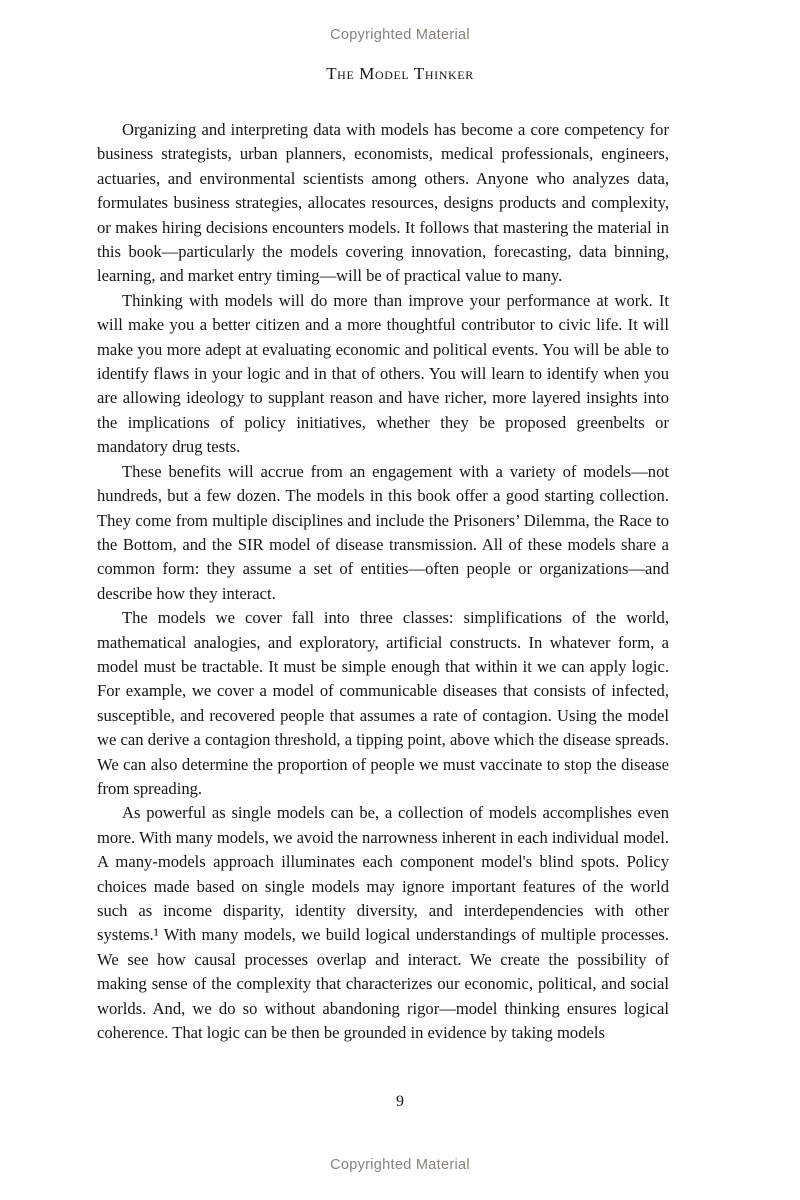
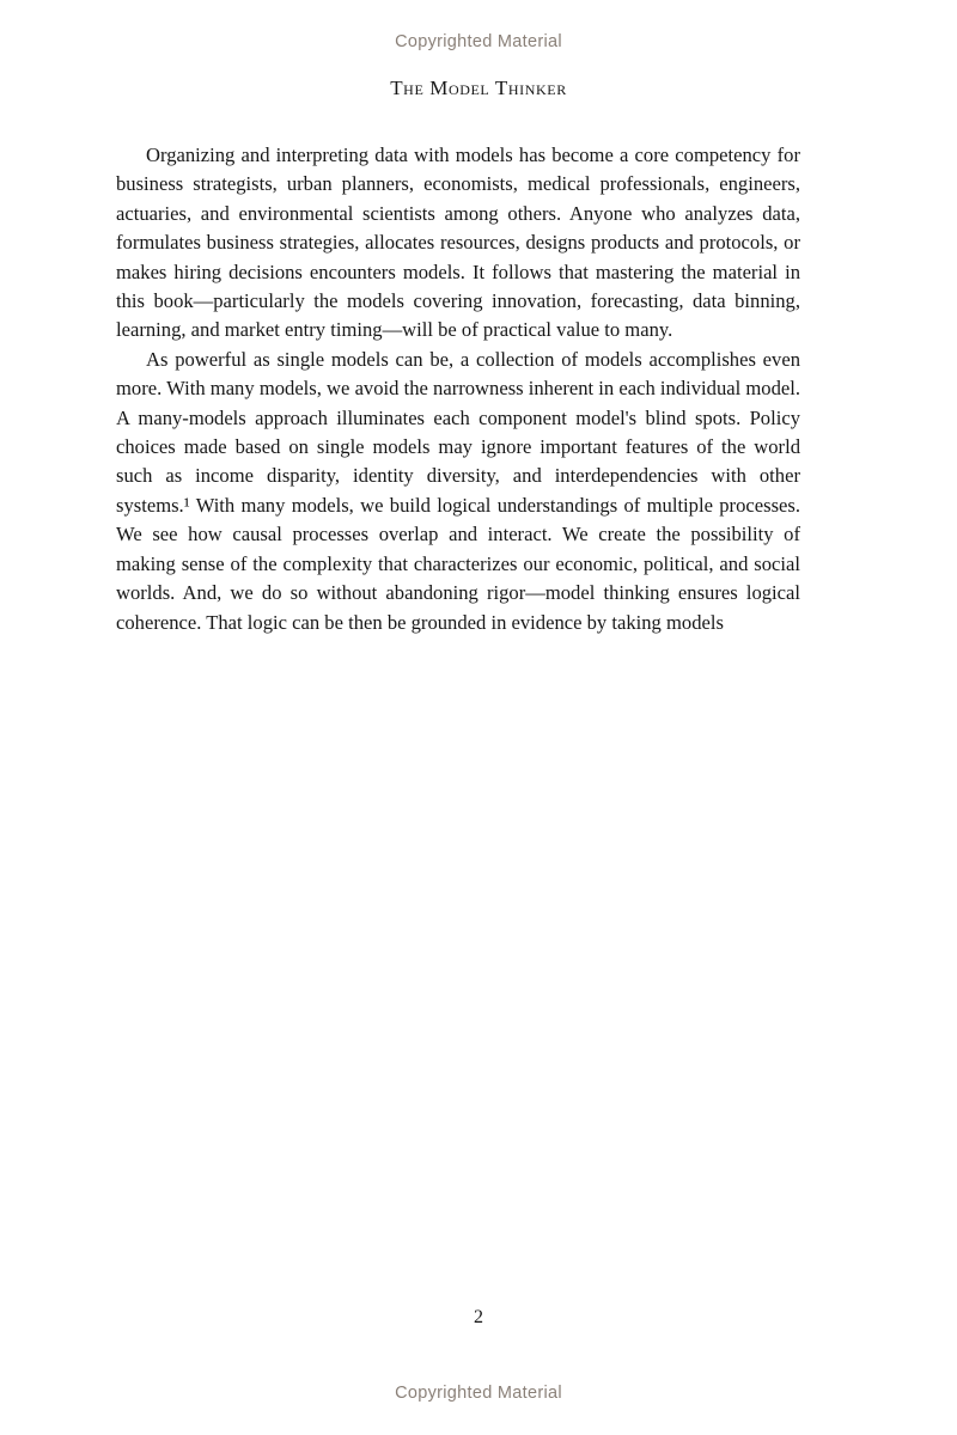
  Copyrighted Material
  The Model Thinker
- Organizing and interpreting data with models has become a core competency for business strategists, urban planners, economists, medical professionals, engineers, actuaries, and environmental scientists among others. Anyone who analyzes data, formulates business strategies, allocates resources, designs products and complexity, or makes hiring decisions encounters models. It follows that mastering the material in this book—particularly the models covering innovation, forecasting, data binning, learning, and market entry timing—will be of practical value to many.
+ Organizing and interpreting data with models has become a core competency for business strategists, urban planners, economists, medical professionals, engineers, actuaries, and environmental scientists among others. Anyone who analyzes data, formulates business strategies, allocates resources, designs products and protocols, or makes hiring decisions encounters models. It follows that mastering the material in this book—particularly the models covering innovation, forecasting, data binning, learning, and market entry timing—will be of practical value to many.
- Thinking with models will do more than improve your performance at work. It will make you a better citizen and a more thoughtful contributor to civic life. It will make you more adept at evaluating economic and political events. You will be able to identify flaws in your logic and in that of others. You will learn to identify when you are allowing ideology to supplant reason and have richer, more layered insights into the implications of policy initiatives, whether they be proposed greenbelts or mandatory drug tests.
- These benefits will accrue from an engagement with a variety of models—not hundreds, but a few dozen. The models in this book offer a good starting collection. They come from multiple disciplines and include the Prisoners’ Dilemma, the Race to the Bottom, and the SIR model of disease transmission. All of these models share a common form: they assume a set of entities—often people or organizations—and describe how they interact.
- The models we cover fall into three classes: simplifications of the world, mathematical analogies, and exploratory, artificial constructs. In whatever form, a model must be tractable. It must be simple enough that within it we can apply logic. For example, we cover a model of communicable diseases that consists of infected, susceptible, and recovered people that assumes a rate of contagion. Using the model we can derive a contagion threshold, a tipping point, above which the disease spreads. We can also determine the proportion of people we must vaccinate to stop the disease from spreading.
  As powerful as single models can be, a collection of models accomplishes even more. With many models, we avoid the narrowness inherent in each individual model. A many-models approach illuminates each component model's blind spots. Policy choices made based on single models may ignore important features of the world such as income disparity, identity diversity, and interdependencies with other systems.¹ With many models, we build logical understandings of multiple processes. We see how causal processes overlap and interact. We create the possibility of making sense of the complexity that characterizes our economic, political, and social worlds. And, we do so without abandoning rigor—model thinking ensures logical coherence. That logic can be then be grounded in evidence by taking models
- 9
+ 2
  Copyrighted Material
